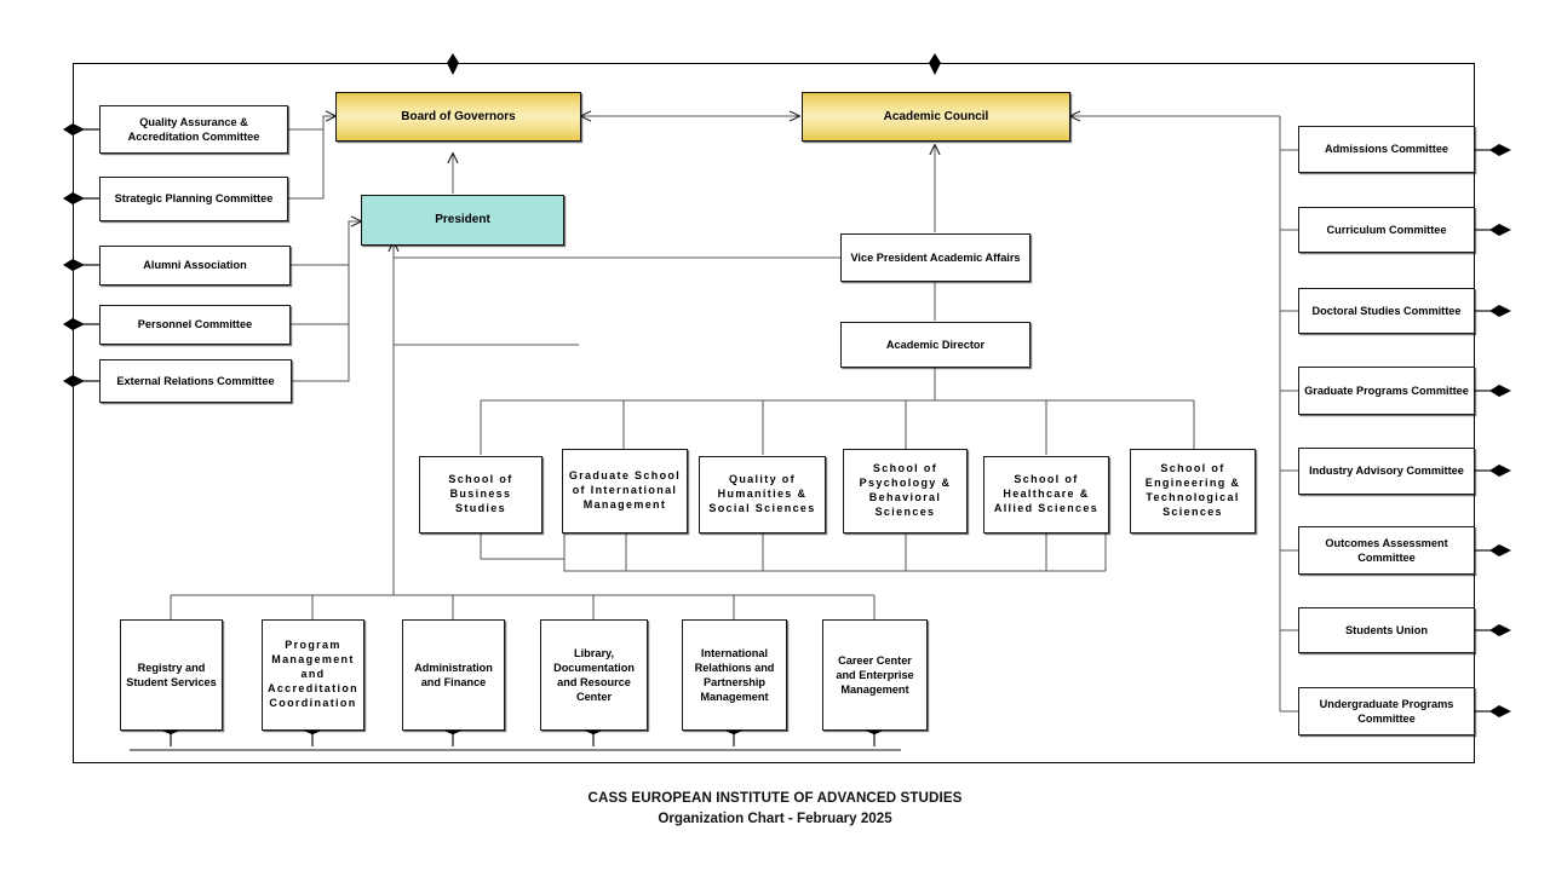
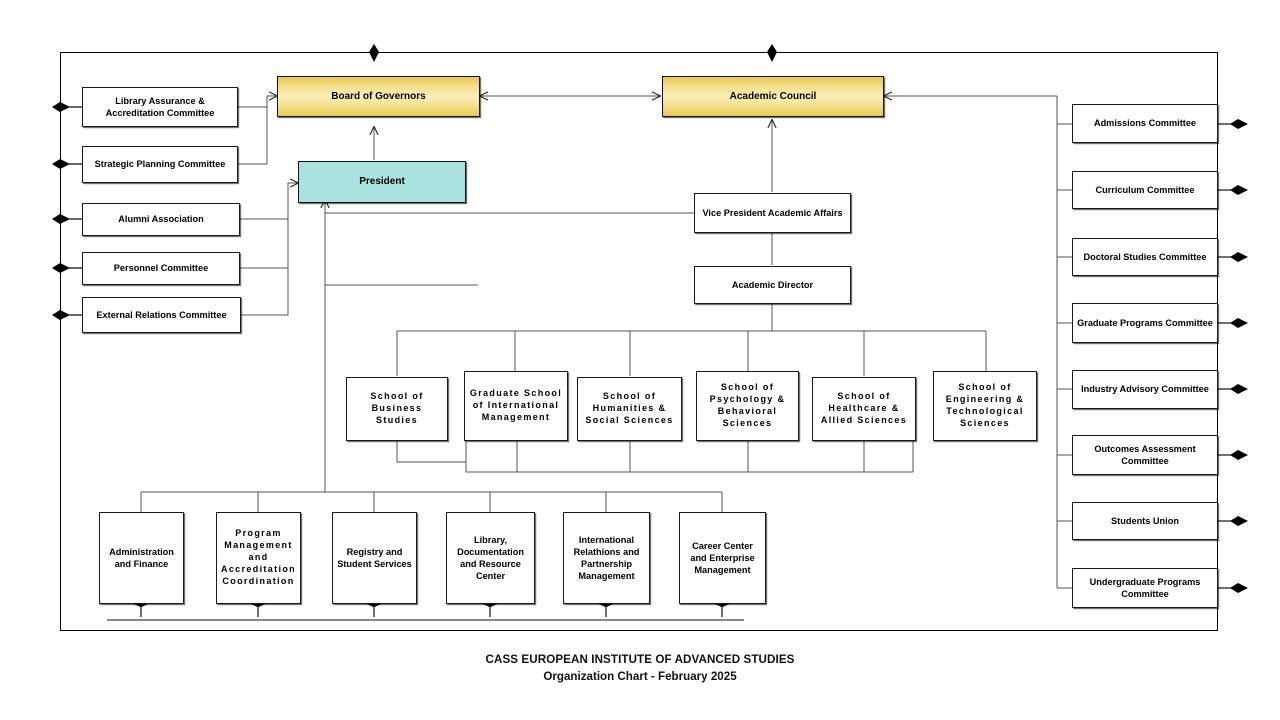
  Board of Governors
  Academic Council
  President
  Vice President Academic Affairs
  Academic Director
- Quality Assurance & Accreditation Committee
+ Library Assurance & Accreditation Committee
  Strategic Planning Committee
  Alumni Association
  Personnel Committee
  External Relations Committee
  Admissions Committee
  Curriculum Committee
  Doctoral Studies Committee
  Graduate Programs Committee
  Industry Advisory Committee
  Outcomes Assessment Committee
  Students Union
  Undergraduate Programs Committee
  School of Business Studies
  Graduate School of International Management
- Quality of Humanities & Social Sciences
+ School of Humanities & Social Sciences
  School of Psychology & Behavioral Sciences
  School of Healthcare & Allied Sciences
  School of Engineering & Technological Sciences
- Registry and Student Services
+ Administration and Finance
  Program Management and Accreditation Coordination
- Administration and Finance
+ Registry and Student Services
  Library, Documentation and Resource Center
  International Relathions and Partnership Management
  Career Center and Enterprise Management
  CASS EUROPEAN INSTITUTE OF ADVANCED STUDIES
  Organization Chart - February 2025
